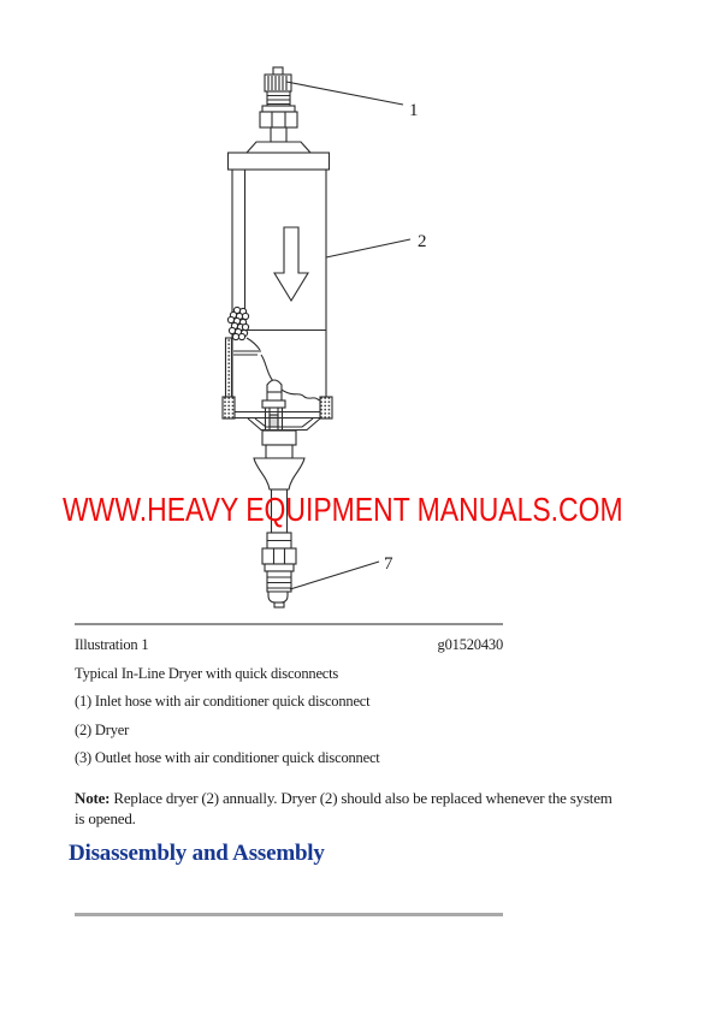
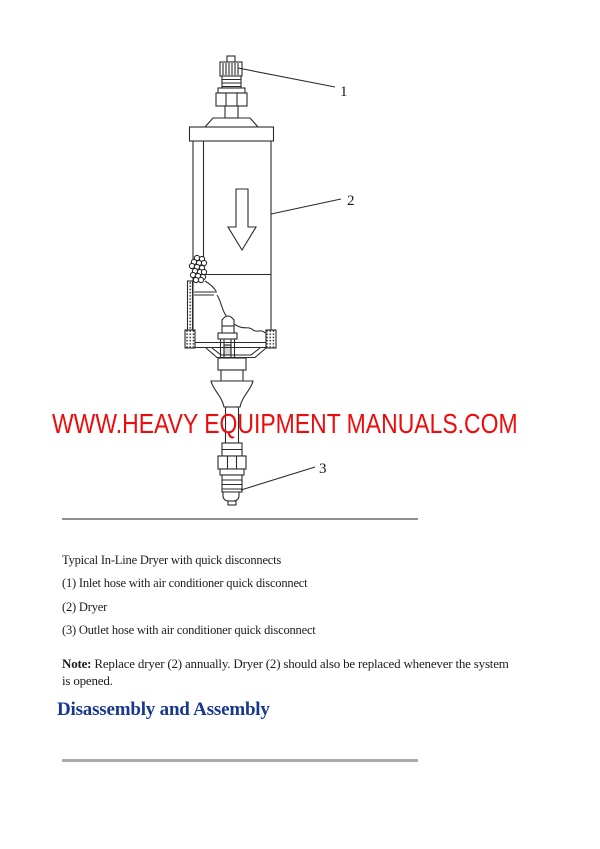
  1
  2
- 7
+ 3
  WWW.HEAVY EQUIPMENT MANUALS.COM
- Illustration 1
- g01520430
  Typical In-Line Dryer with quick disconnects
  (1) Inlet hose with air conditioner quick disconnect
  (2) Dryer
  (3) Outlet hose with air conditioner quick disconnect
  Note: Replace dryer (2) annually. Dryer (2) should also be replaced whenever the system is opened.
  Disassembly and Assembly
